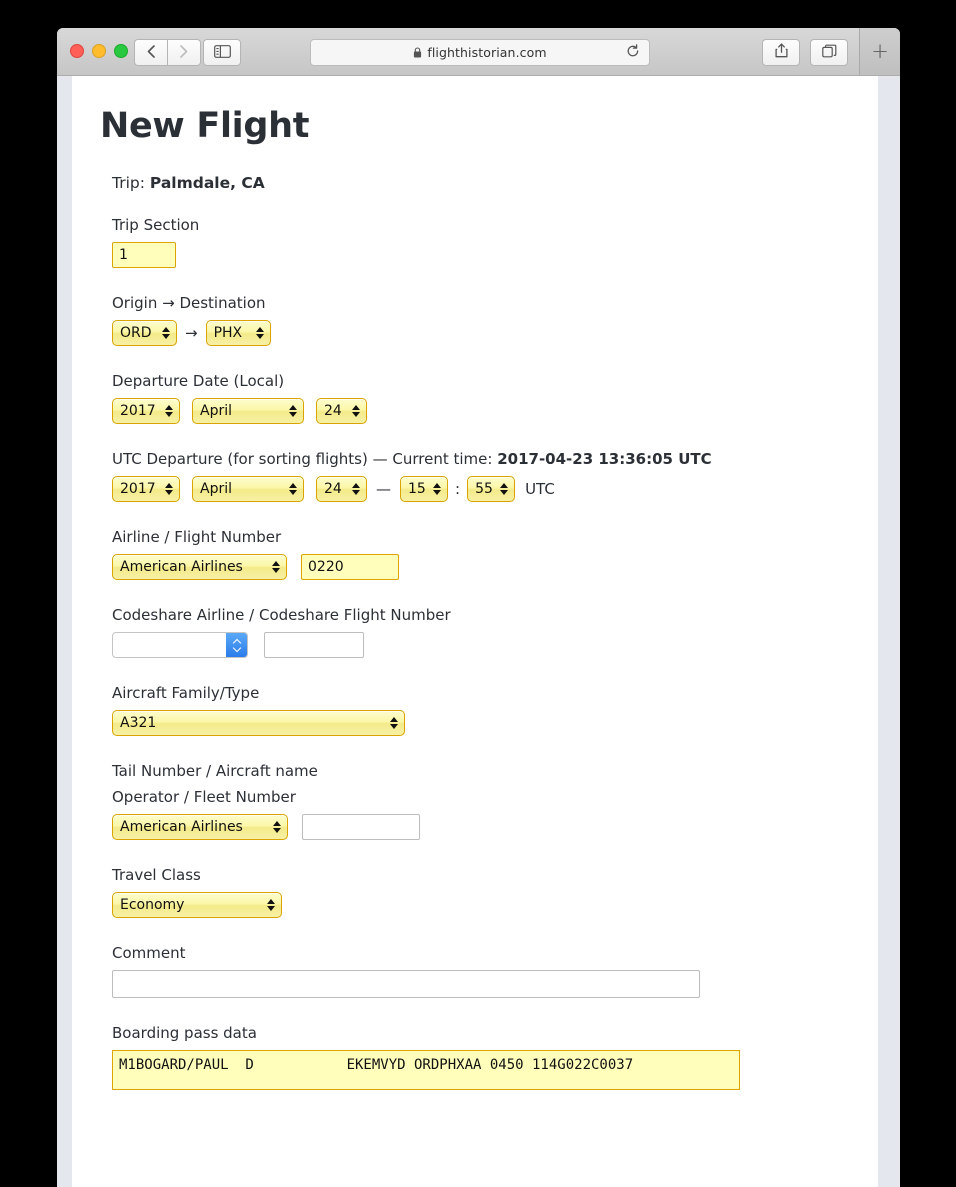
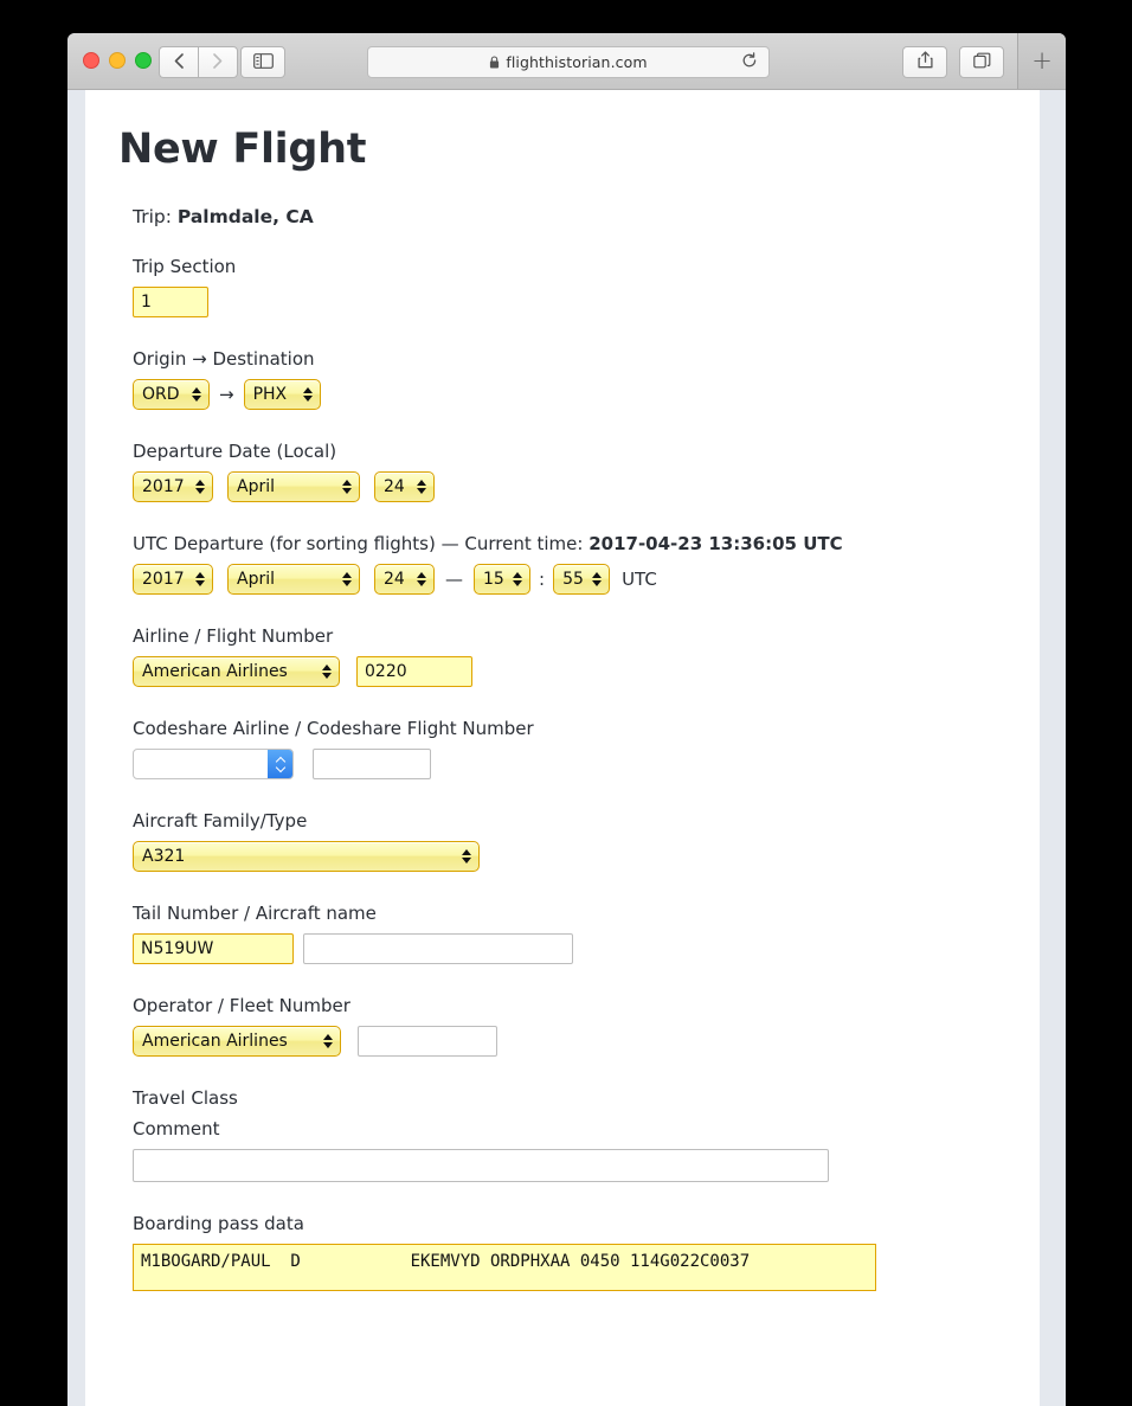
  flighthistorian.com
  +
  New Flight
  Trip: Palmdale, CA
  Trip Section
  1
  Origin → Destination
  ORD
  →
  PHX
  Departure Date (Local)
  2017
  April
  24
  UTC Departure (for sorting flights) — Current time: 2017-04-23 13:36:05 UTC
  2017
  April
  24
  —
  15
  :
  55
  UTC
  Airline / Flight Number
  American Airlines
  0220
  Codeshare Airline / Codeshare Flight Number
  Aircraft Family/Type
  A321
  Tail Number / Aircraft name
+ N519UW
  Operator / Fleet Number
  American Airlines
  Travel Class
- Economy
  Comment
  Boarding pass data
  M1BOGARD/PAUL D EKEMVYD ORDPHXAA 0450 114G022C0037
